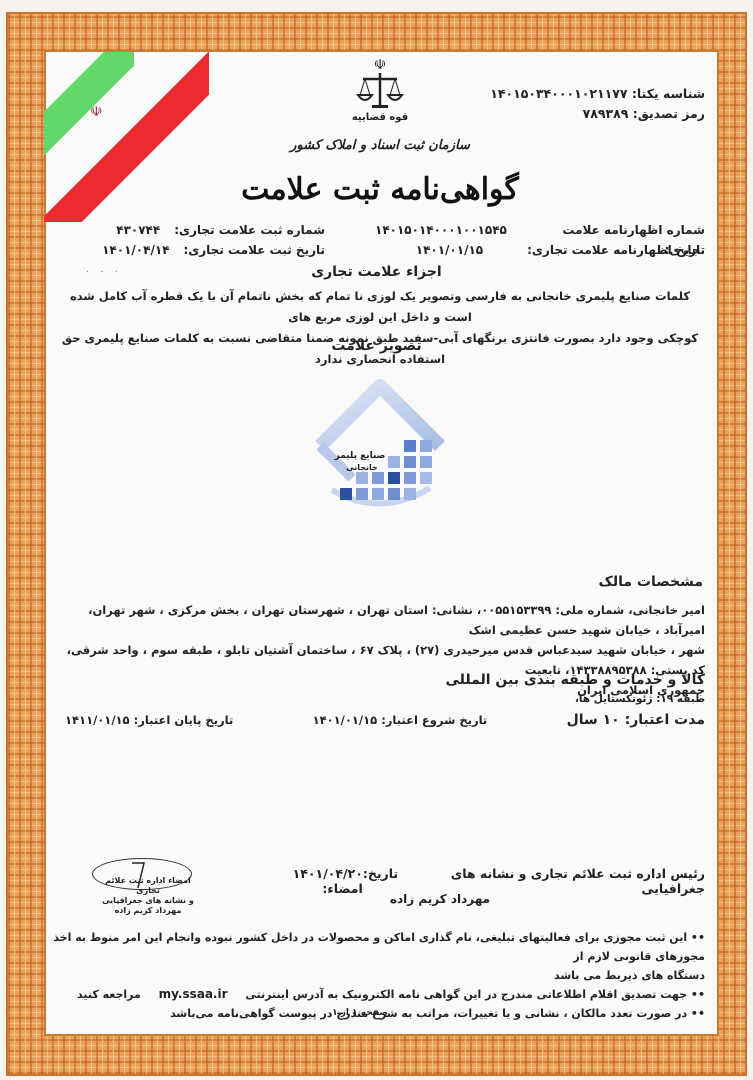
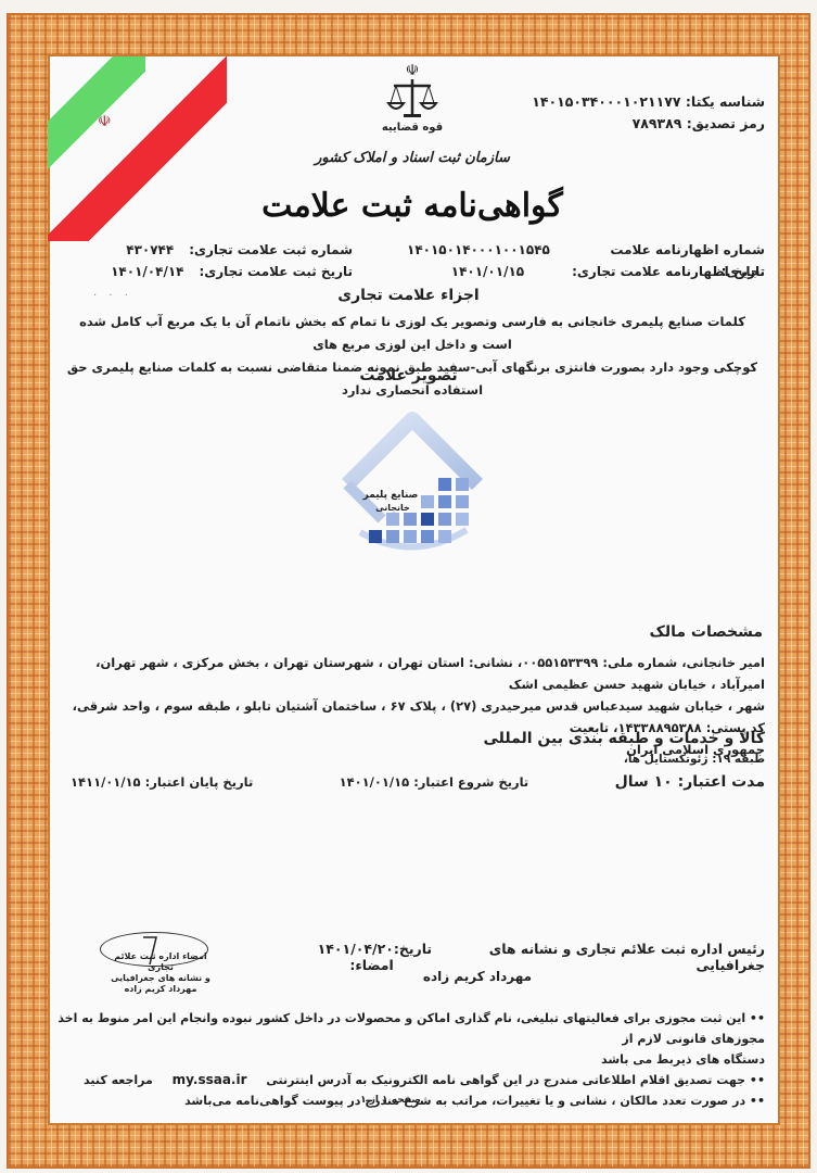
  ☫
  شناسه یکتا: ۱۴۰۱۵۰۳۴۰۰۰۱۰۲۱۱۷۷
  رمز تصدیق: ۷۸۹۳۸۹
  ☫
  قوه قضاییه
  سازمان ثبت اسناد و املاک کشور
  گواهی‌نامه ثبت علامت
  شماره اظهارنامه علامت تجاری:
  ۱۴۰۱۵۰۱۴۰۰۰۱۰۰۱۵۴۵
  شماره ثبت علامت تجاری:
  ۴۳۰۷۴۴
  تاریخ اظهارنامه علامت تجاری:
  ۱۴۰۱/۰۱/۱۵
  تاریخ ثبت علامت تجاری:
  ۱۴۰۱/۰۴/۱۴
  . . .
  اجزاء علامت تجاری
- کلمات صنایع پلیمری خانجانی به فارسی وتصویر یک لوزی نا تمام که بخش ناتمام آن با یک قطره آب کامل شده است و داخل این لوزی مربع های
+ کلمات صنایع پلیمری خانجانی به فارسی وتصویر یک لوزی نا تمام که بخش ناتمام آن با یک مربع آب کامل شده است و داخل این لوزی مربع های
  کوچکی وجود دارد بصورت فانتزی برنگهای آبی-سفید طبق نمونه ضمنا متقاضی نسبت به کلمات صنایع پلیمری حق استفاده انحصاری ندارد
  تصویر علامت
  صنایع پلیمر
  خانجانی
  مشخصات مالک
  امیر خانجانی، شماره ملی: ۰۰۵۵۱۵۳۳۹۹، نشانی: استان تهران ، شهرستان تهران ، بخش مرکزی ، شهر تهران، امیرآباد ، خیابان شهید حسن عظیمی اشک
  شهر ، خیابان شهید سیدعباس قدس میرحیدری (۲۷) ، پلاک ۶۷ ، ساختمان آشتیان تابلو ، طبقه سوم ، واحد شرقی، کد پستی: ۱۴۳۳۸۸۹۵۳۸۸، تابعیت
  جمهوری اسلامی ایران
  کالا و خدمات و طبقه بندی بین المللی
  طبقه ۱۹: ژئوتکستایل ها،
  مدت اعتبار: ۱۰ سال
  تاریخ شروع اعتبار: ۱۴۰۱/۰۱/۱۵
  تاریخ پایان اعتبار: ۱۴۱۱/۰۱/۱۵
  رئیس اداره ثبت علائم تجاری و نشانه های جغرافیایی
  تاریخ:
  ۱۴۰۱/۰۴/۲۰ امضاء:
  مهرداد کریم زاده
  امضاء اداره ثبت علائم تجاری
  و نشانه های جغرافیایی
  مهرداد کریم زاده
  •• این ثبت مجوزی برای فعالیتهای تبلیغی، نام گذاری اماکن و محصولات در داخل کشور نبوده وانجام این امر منوط به اخذ مجوزهای قانونی لازم از
  دستگاه های ذیربط می باشد
  •• جهت تصدیق اقلام اطلاعاتی مندرج در این گواهی نامه الکترونیک به آدرس اینترنتی my.ssaa.ir مراجعه کنید
  •• در صورت تعدد مالکان ، نشانی و یا تغییرات، مراتب به شرح مندرج در پیوست گواهی‌نامه می‌باشد
  صفحه ۱ از ۱
